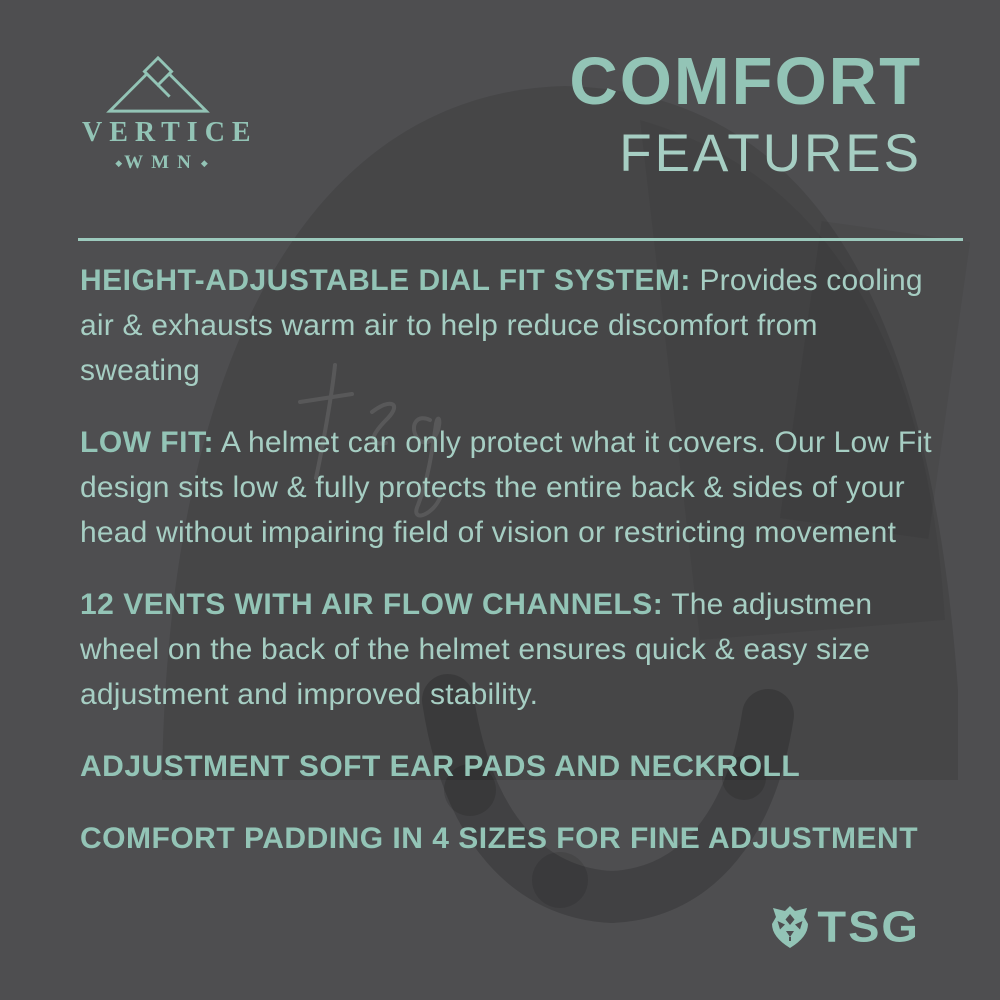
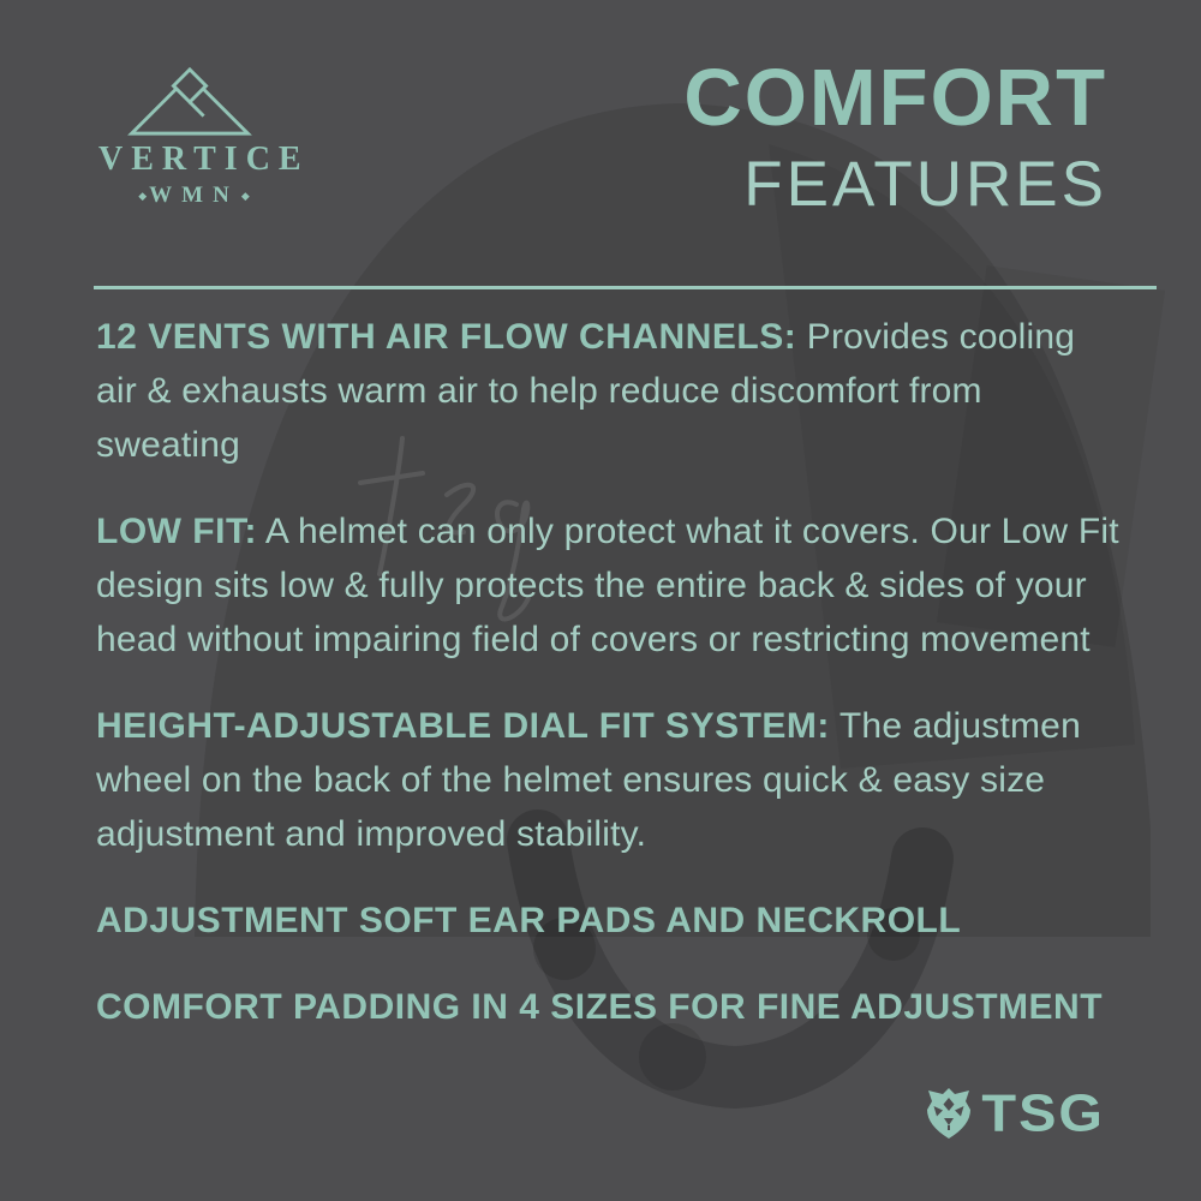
  VERTICE
  ◆
  WMN
  ◆
  COMFORT
  FEATURES
- HEIGHT-ADJUSTABLE DIAL FIT SYSTEM: Provides cooling air & exhausts warm air to help reduce discomfort from sweating
+ 12 VENTS WITH AIR FLOW CHANNELS: Provides cooling air & exhausts warm air to help reduce discomfort from sweating
- LOW FIT: A helmet can only protect what it covers. Our Low Fit design sits low & fully protects the entire back & sides of your head without impairing field of vision or restricting movement
+ LOW FIT: A helmet can only protect what it covers. Our Low Fit design sits low & fully protects the entire back & sides of your head without impairing field of covers or restricting movement
- 12 VENTS WITH AIR FLOW CHANNELS: The adjustmen wheel on the back of the helmet ensures quick & easy size adjustment and improved stability.
+ HEIGHT-ADJUSTABLE DIAL FIT SYSTEM: The adjustmen wheel on the back of the helmet ensures quick & easy size adjustment and improved stability.
  ADJUSTMENT SOFT EAR PADS AND NECKROLL
  COMFORT PADDING IN 4 SIZES FOR FINE ADJUSTMENT
  TSG
